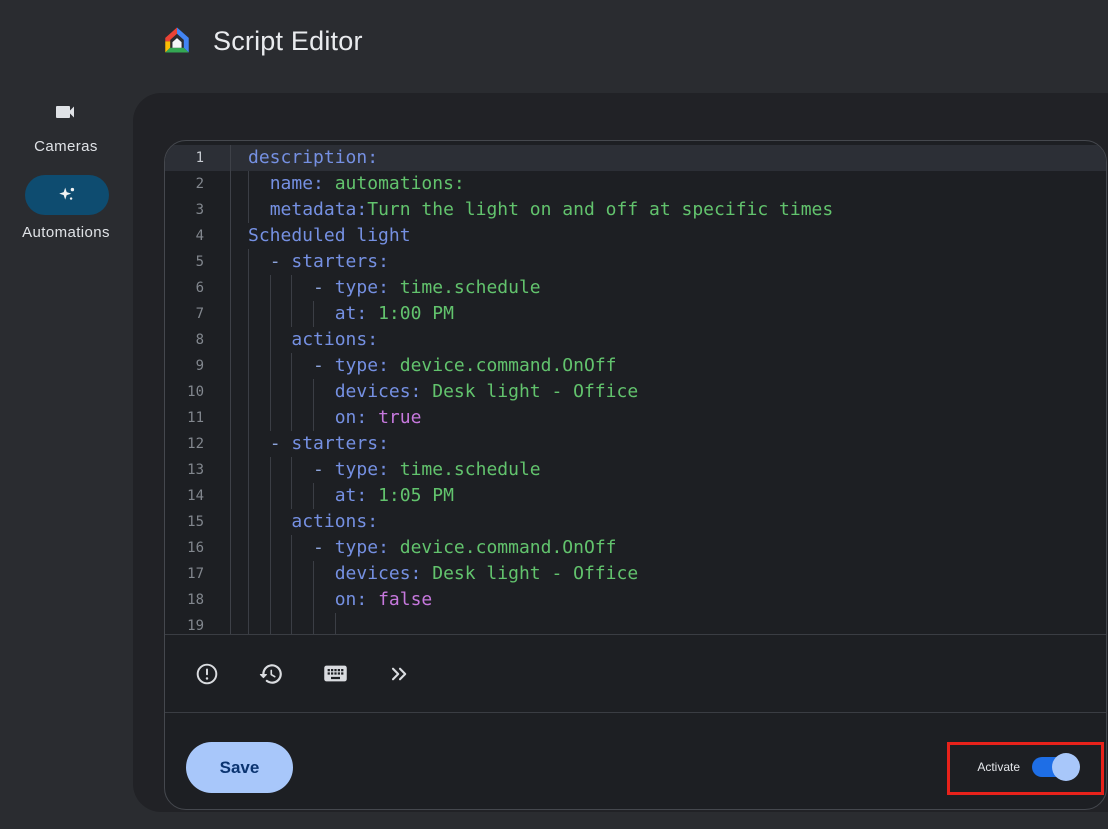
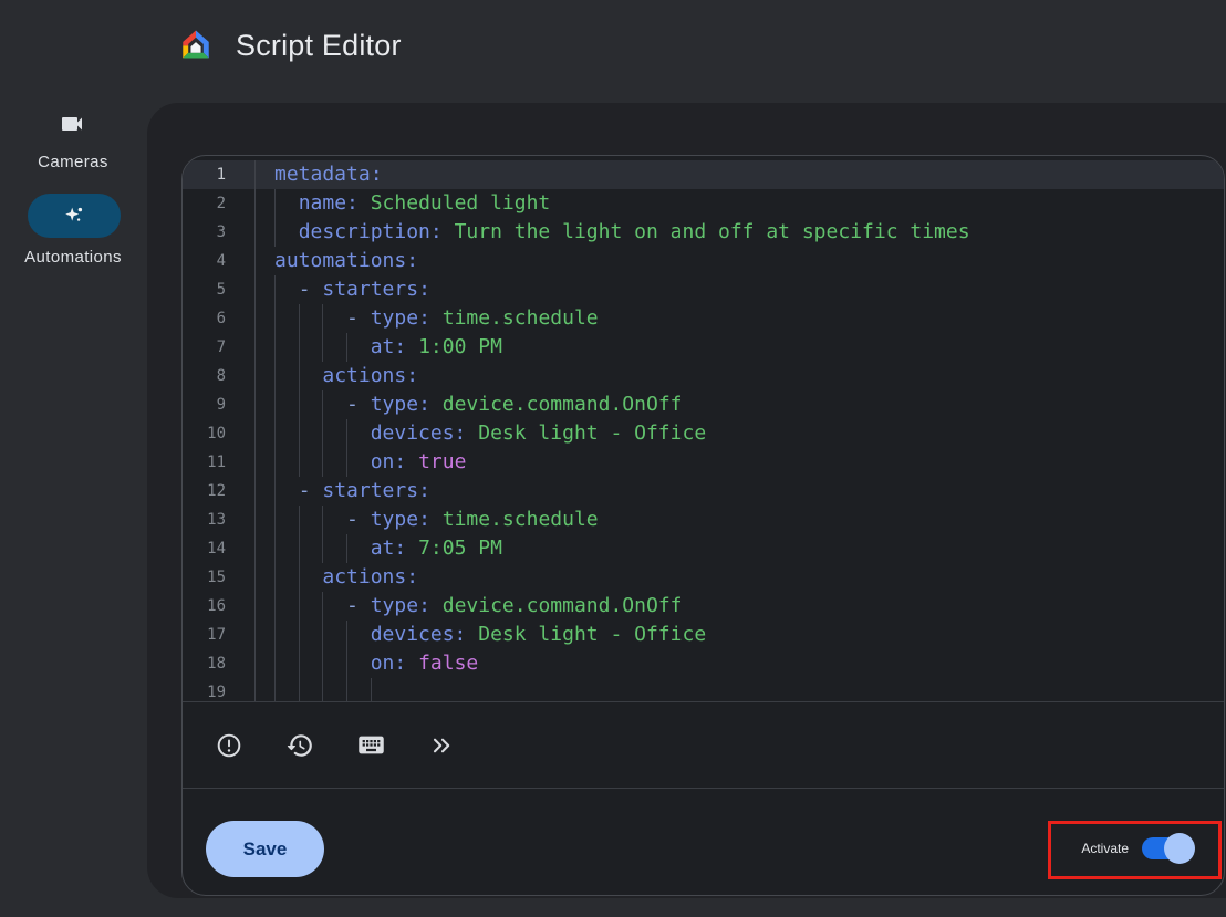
  Script Editor
  Cameras
  Automations
  1
- description:
+ metadata:
  2
- name: automations:
+ name: Scheduled light
  3
- metadata:Turn the light on and off at specific times
+ description: Turn the light on and off at specific times
  4
- Scheduled light
+ automations:
  5
  - starters:
  6
  - type: time.schedule
  7
  at: 1:00 PM
  8
  actions:
  9
  - type: device.command.OnOff
  10
  devices: Desk light - Office
  11
  on: true
  12
  - starters:
  13
  - type: time.schedule
  14
- at: 1:05 PM
+ at: 7:05 PM
  15
  actions:
  16
  - type: device.command.OnOff
  17
  devices: Desk light - Office
  18
  on: false
  19
  Save
  Activate
